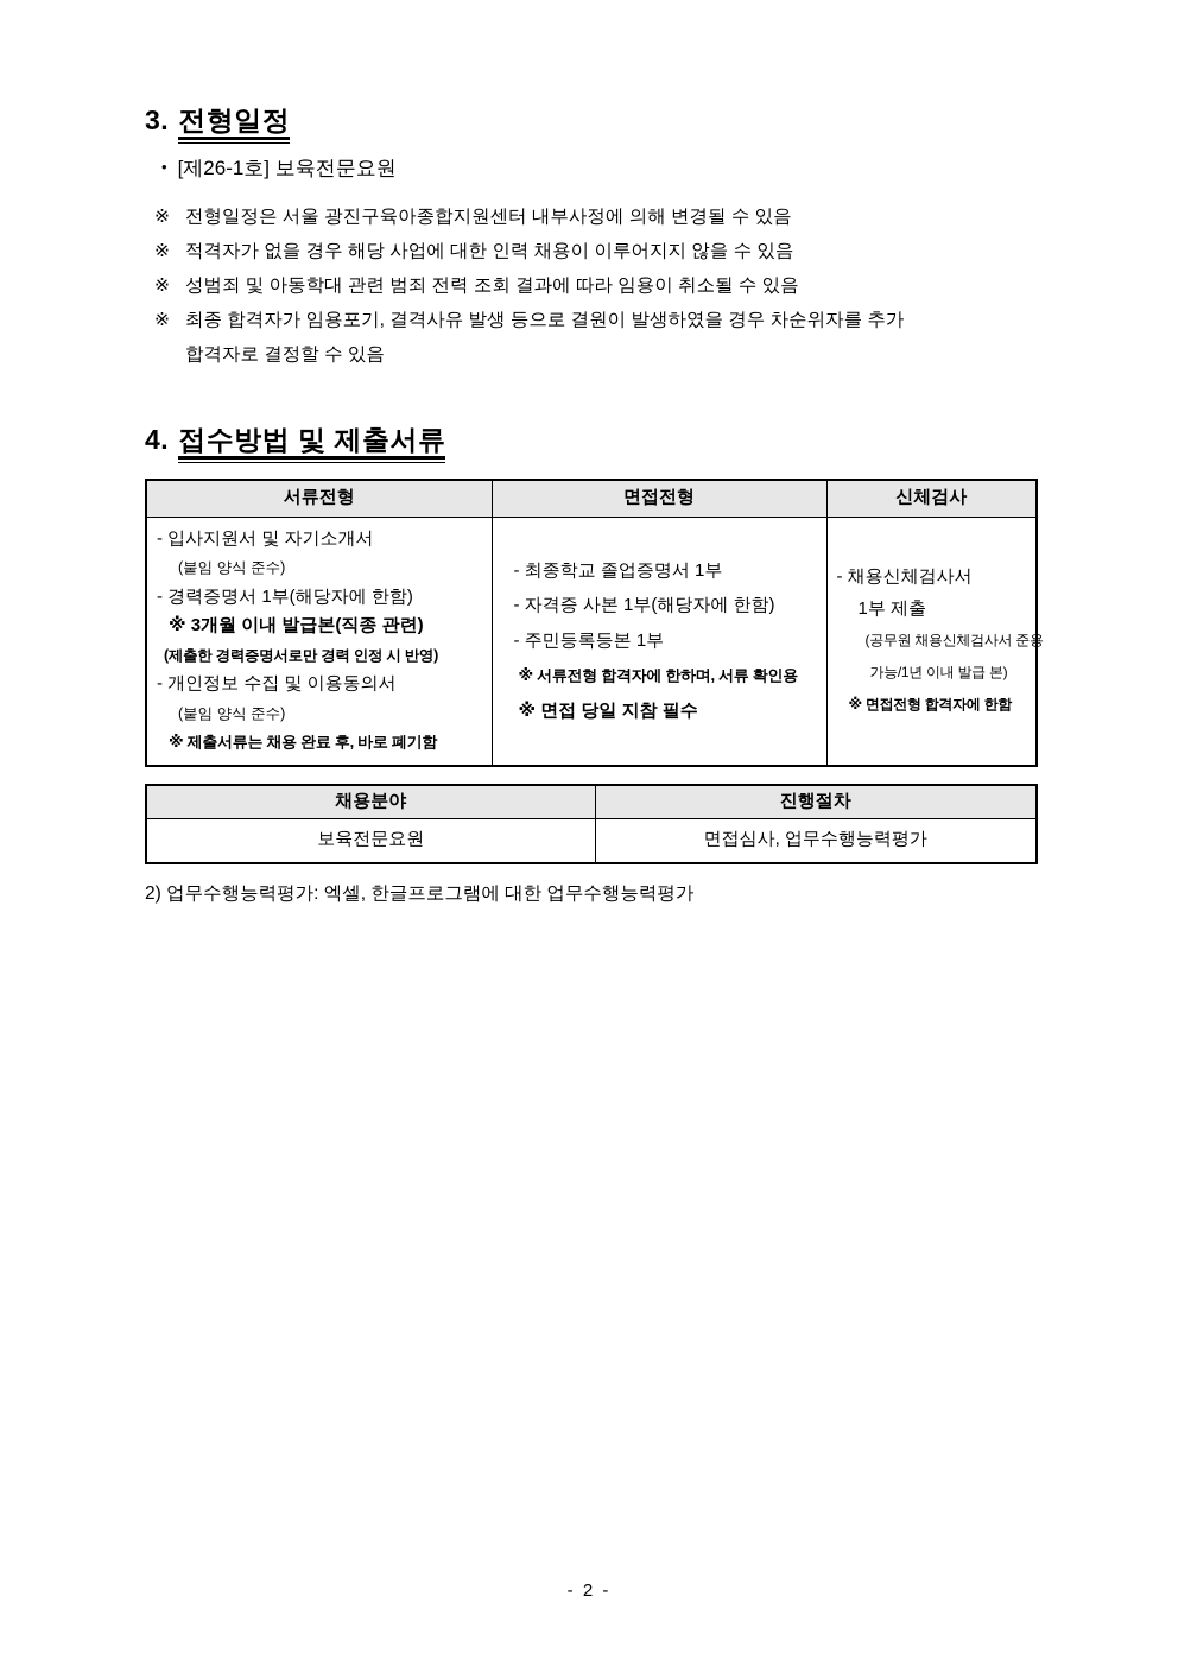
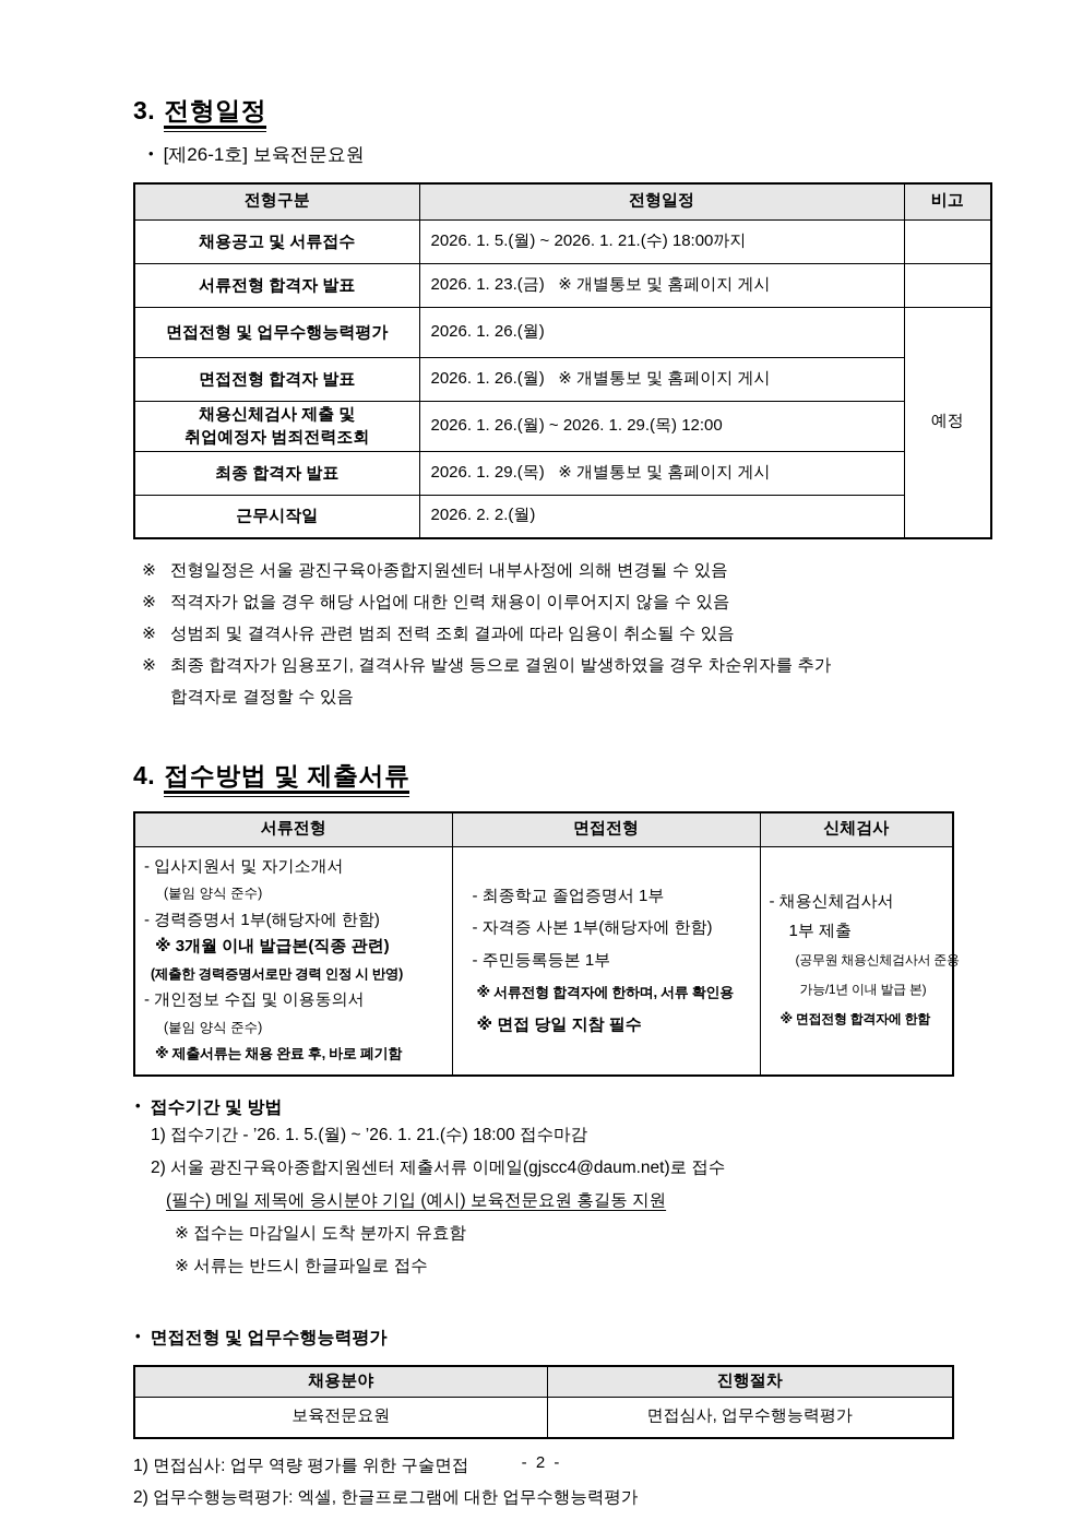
  3. 전형일정
  • [제26-1호] 보육전문요원
+ 전형구분	전형일정	비고
+ 채용공고 및 서류접수	2026. 1. 5.(월) ~ 2026. 1. 21.(수) 18:00까지
+ 서류전형 합격자 발표	2026. 1. 23.(금) ※ 개별통보 및 홈페이지 게시
+ 면접전형 및 업무수행능력평가	2026. 1. 26.(월)	예정
+ 면접전형 합격자 발표	2026. 1. 26.(월) ※ 개별통보 및 홈페이지 게시
+ 채용신체검사 제출 및 취업예정자 범죄전력조회	2026. 1. 26.(월) ~ 2026. 1. 29.(목) 12:00
+ 최종 합격자 발표	2026. 1. 29.(목) ※ 개별통보 및 홈페이지 게시
+ 근무시작일	2026. 2. 2.(월)
  ※
  전형일정은 서울 광진구육아종합지원센터 내부사정에 의해 변경될 수 있음
  ※
  적격자가 없을 경우 해당 사업에 대한 인력 채용이 이루어지지 않을 수 있음
  ※
- 성범죄 및 아동학대 관련 범죄 전력 조회 결과에 따라 임용이 취소될 수 있음
+ 성범죄 및 결격사유 관련 범죄 전력 조회 결과에 따라 임용이 취소될 수 있음
  ※
  최종 합격자가 임용포기, 결격사유 발생 등으로 결원이 발생하였을 경우 차순위자를 추가
  합격자로 결정할 수 있음
  4. 접수방법 및 제출서류
  서류전형	면접전형	신체검사
  - 입사지원서 및 자기소개서 (붙임 양식 준수) - 경력증명서 1부(해당자에 한함) ※ 3개월 이내 발급본(직종 관련) (제출한 경력증명서로만 경력 인정 시 반영) - 개인정보 수집 및 이용동의서 (붙임 양식 준수) ※ 제출서류는 채용 완료 후, 바로 폐기함	- 최종학교 졸업증명서 1부 - 자격증 사본 1부(해당자에 한함) - 주민등록등본 1부 ※ 서류전형 합격자에 한하며, 서류 확인용 ※ 면접 당일 지참 필수	- 채용신체검사서 1부 제출 (공무원 채용신체검사서 준용 가능/1년 이내 발급 본) ※ 면접전형 합격자에 한함
+ • 접수기간 및 방법
+ 1) 접수기간 - ’26. 1. 5.(월) ~ ’26. 1. 21.(수) 18:00 접수마감
+ 2) 서울 광진구육아종합지원센터 제출서류 이메일(gjscc4@daum.net)로 접수
+ (필수) 메일 제목에 응시분야 기입 (예시) 보육전문요원 홍길동 지원
+ ※ 접수는 마감일시 도착 분까지 유효함
+ ※ 서류는 반드시 한글파일로 접수
+ • 면접전형 및 업무수행능력평가
  채용분야	진행절차
  보육전문요원	면접심사, 업무수행능력평가
+ 1) 면접심사: 업무 역량 평가를 위한 구술면접
  2) 업무수행능력평가: 엑셀, 한글프로그램에 대한 업무수행능력평가
  - 2 -
